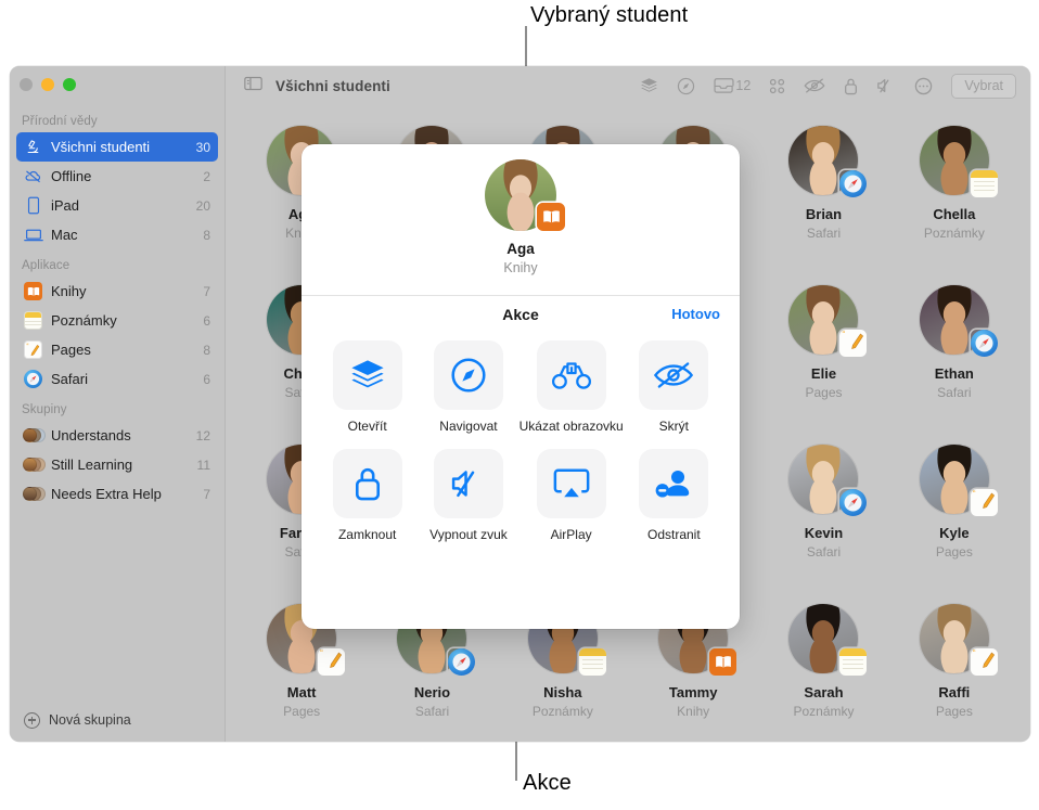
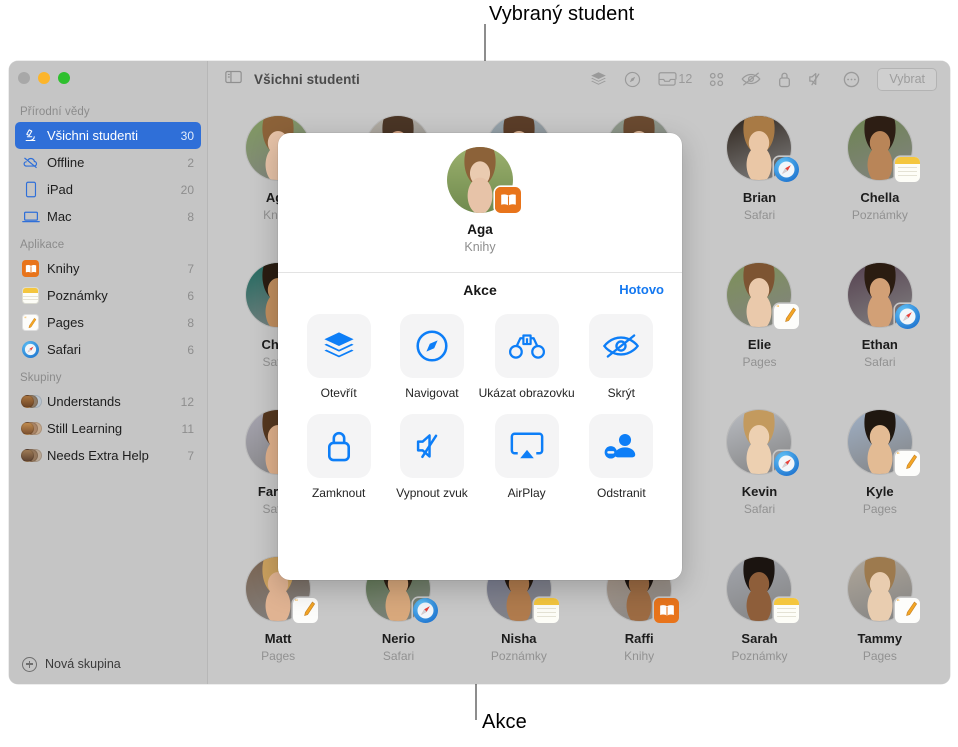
  Vybraný student
  Akce
  Přírodní vědy
  Všichni studenti
  30
  Offline
  2
  iPad
  20
  Mac
  8
  Aplikace
  Knihy
  7
  Poznámky
  6
  Pages
  8
  Safari
  6
  Skupiny
  Understands
  12
  Still Learning
  11
  Needs Extra Help
  7
  Nová skupina
  Všichni studenti
  12
  Vybrat
  Brian
  Safari
  Chella
  Poznámky
  “
  Elie
  Pages
  Ethan
  Safari
  Kevin
  Safari
  “
  Kyle
  Pages
  “
  Matt
  Pages
  Nerio
  Safari
  Nisha
  Poznámky
- Tammy
+ Raffi
  Knihy
  Sarah
  Poznámky
  “
- Raffi
+ Tammy
  Pages
  Aga
  Knihy
  Akce
  Hotovo
  Otevřít
  Navigovat
  Ukázat obrazovku
  Skrýt
  Zamknout
  Vypnout zvuk
  AirPlay
  Odstranit
